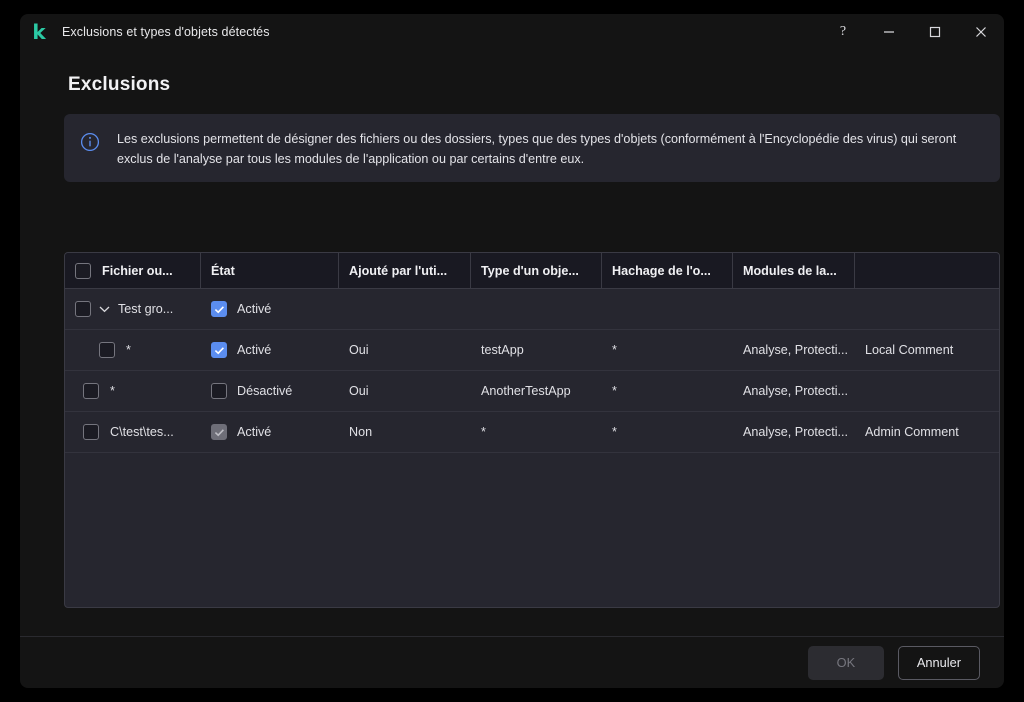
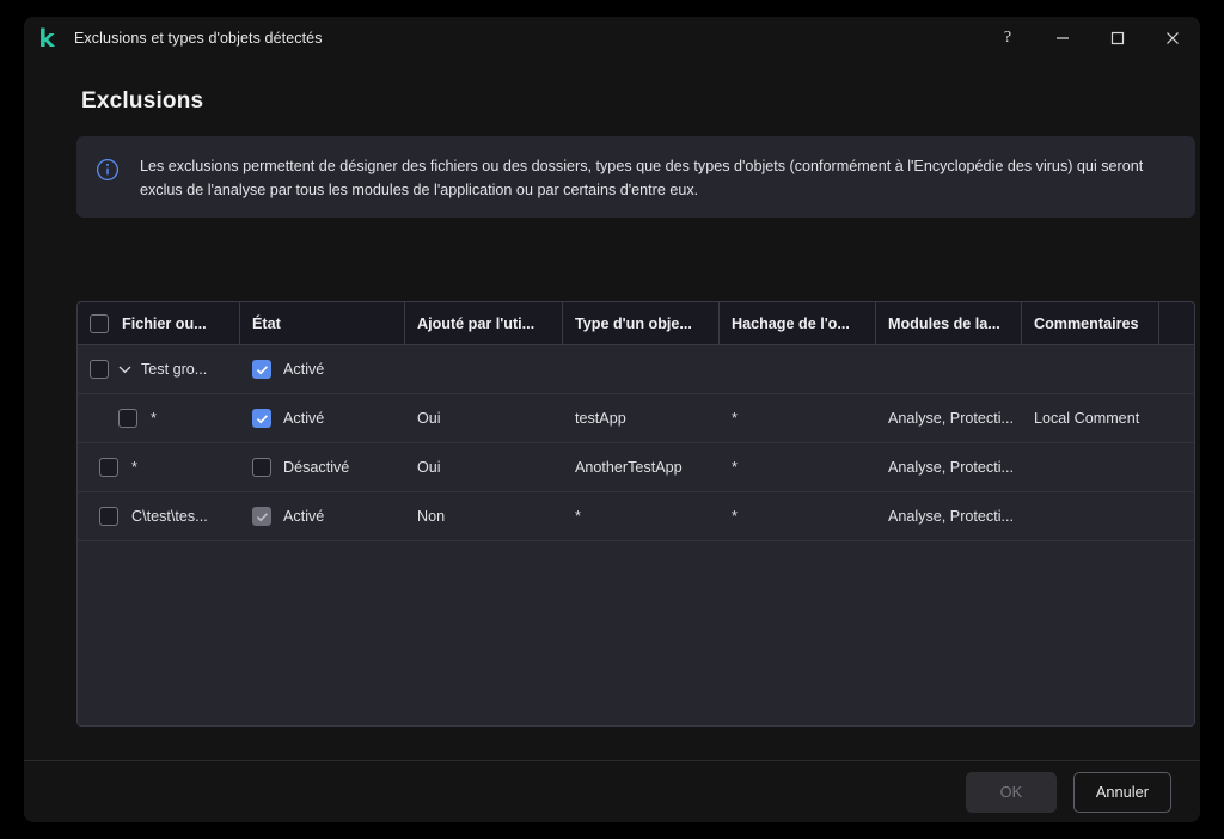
  k
  Exclusions et types d'objets détectés
  ?
  Exclusions
  Les exclusions permettent de désigner des fichiers ou des dossiers, types que des types d'objets (conformément à l'Encyclopédie des virus) qui seront exclus de l'analyse par tous les modules de l'application ou par certains d'entre eux.
  Fichier ou...
  État
  Ajouté par l'uti...
  Type d'un obje...
  Hachage de l'o...
  Modules de la...
+ Commentaires
  Test gro...
  Activé
  *
  Activé
  Oui
  testApp
  *
  Analyse, Protecti...
  Local Comment
  *
  Désactivé
  Oui
  AnotherTestApp
  *
  Analyse, Protecti...
  C\test\tes...
  Activé
  Non
  *
  *
  Analyse, Protecti...
- Admin Comment
  OK
  Annuler
